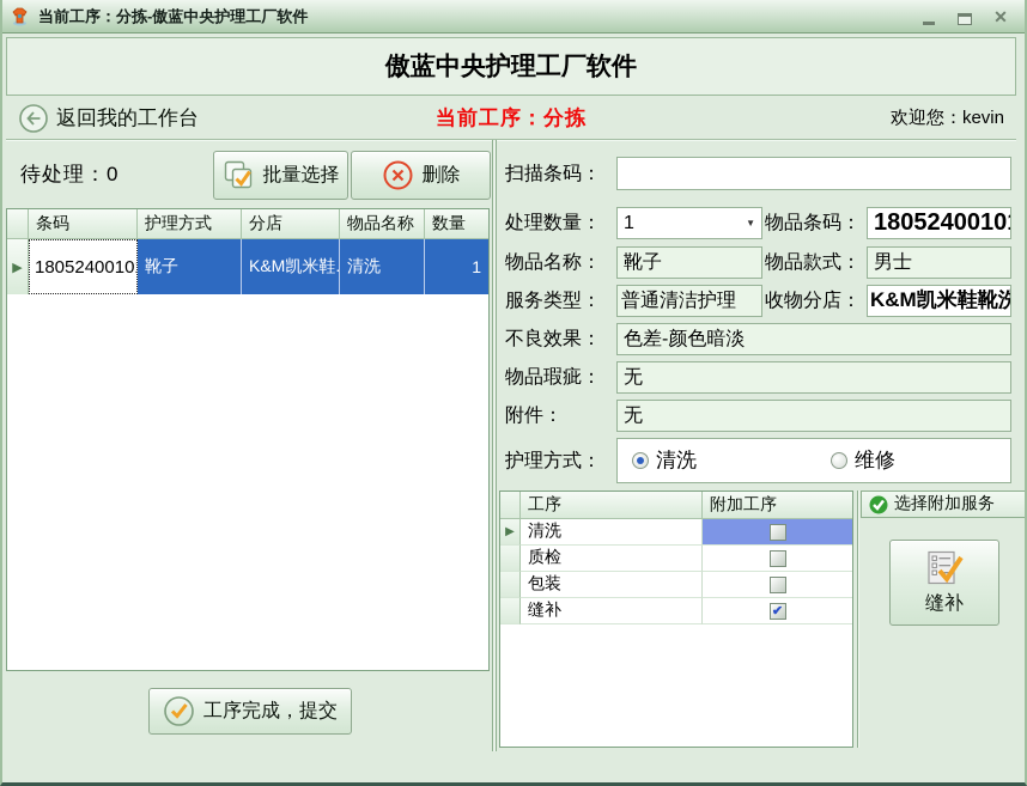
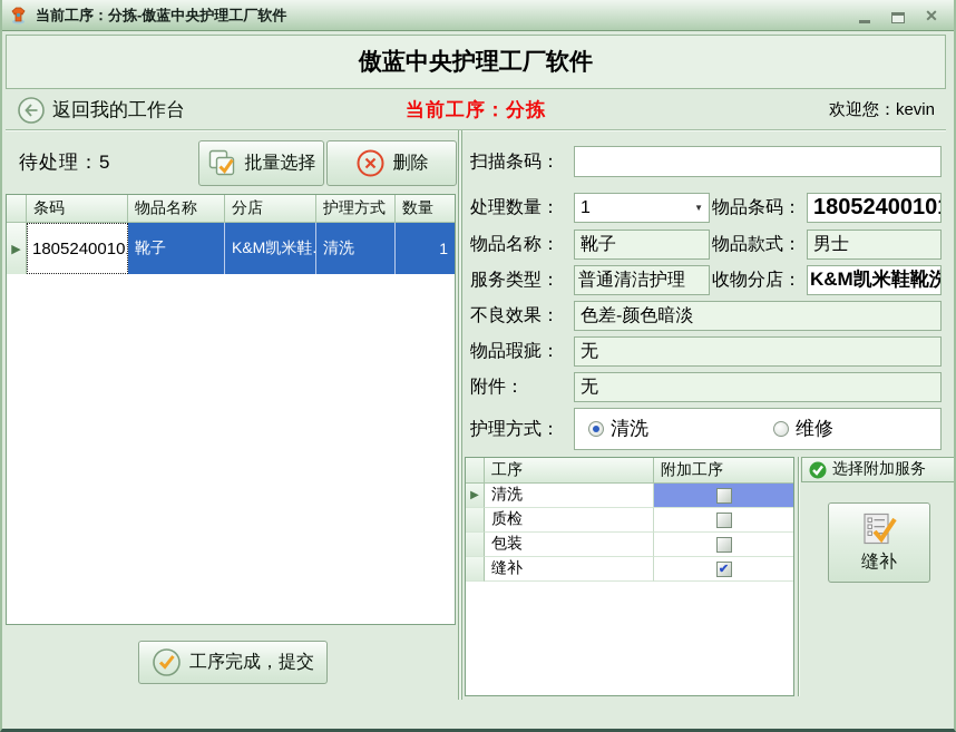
  当前工序：分拣-傲蓝中央护理工厂软件
  ✕
  傲蓝中央护理工厂软件
  返回我的工作台
  当前工序：分拣
  欢迎您：kevin
- 待处理：0
+ 待处理：5
  批量选择
  删除
  条码
- 护理方式
+ 物品名称
  分店
- 物品名称
+ 护理方式
  数量
  ▶
  1805240010
  靴子
  K&M凯米鞋.
  清洗
  1
  工序完成，提交
  扫描条码：
  处理数量：
  1
  ▼
  物品条码：
  1805240010
  物品名称：
  靴子
  物品款式：
  男士
  服务类型：
  普通清洁护理
  收物分店：
  K&M凯米鞋靴洗
  不良效果：
  色差-颜色暗淡
  物品瑕疵：
  无
  附件：
  无
  护理方式：
  清洗
  维修
  工序
  附加工序
  ▶
  清洗
  质检
  包装
  缝补
  选择附加服务
  缝补
